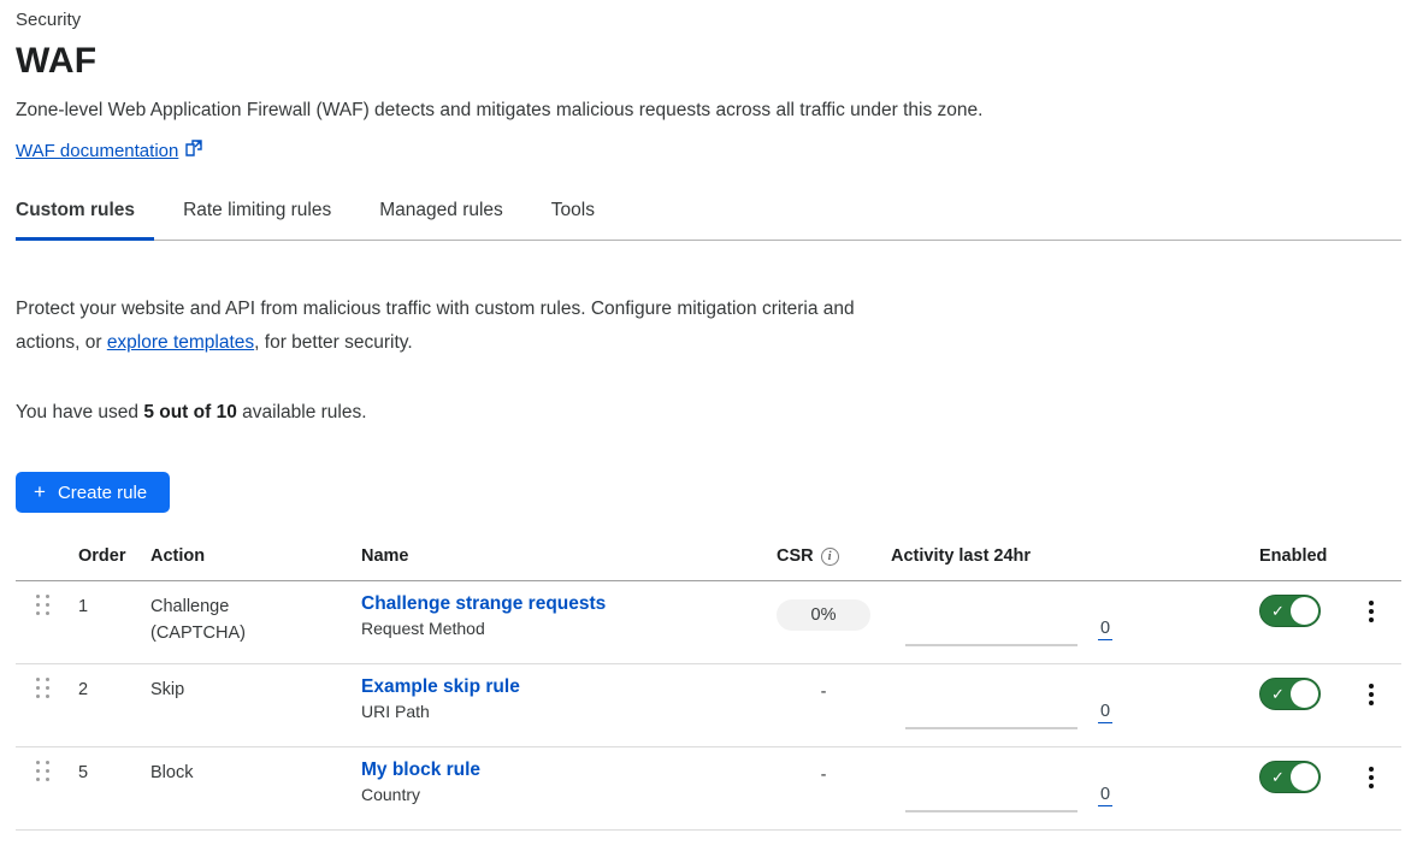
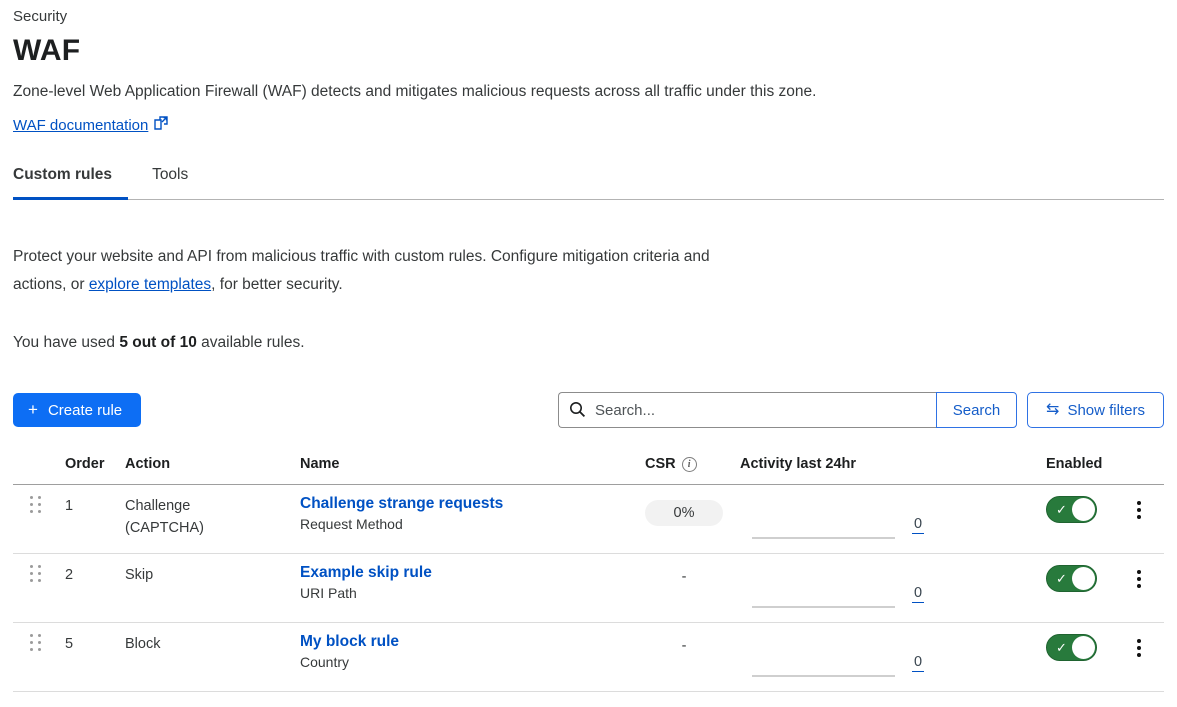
  Security
  WAF
  Zone-level Web Application Firewall (WAF) detects and mitigates malicious requests across all traffic under this zone.
  WAF documentation
  Custom rules
- Rate limiting rules
- Managed rules
  Tools
  Protect your website and API from malicious traffic with custom rules. Configure mitigation criteria and actions, or explore templates, for better security.
  You have used 5 out of 10 available rules.
  +
  Create rule
+ Search...
+ Search
+ ⇆
+ Show filters
  Order
  Action
  Name
  CSR
  i
  Activity last 24hr
  Enabled
  1
  Challenge
  (CAPTCHA)
  Challenge strange requests
  Request Method
  0%
  0
  ✓
  2
  Skip
  Example skip rule
  URI Path
  -
  0
  ✓
  5
  Block
  My block rule
  Country
  -
  0
  ✓
